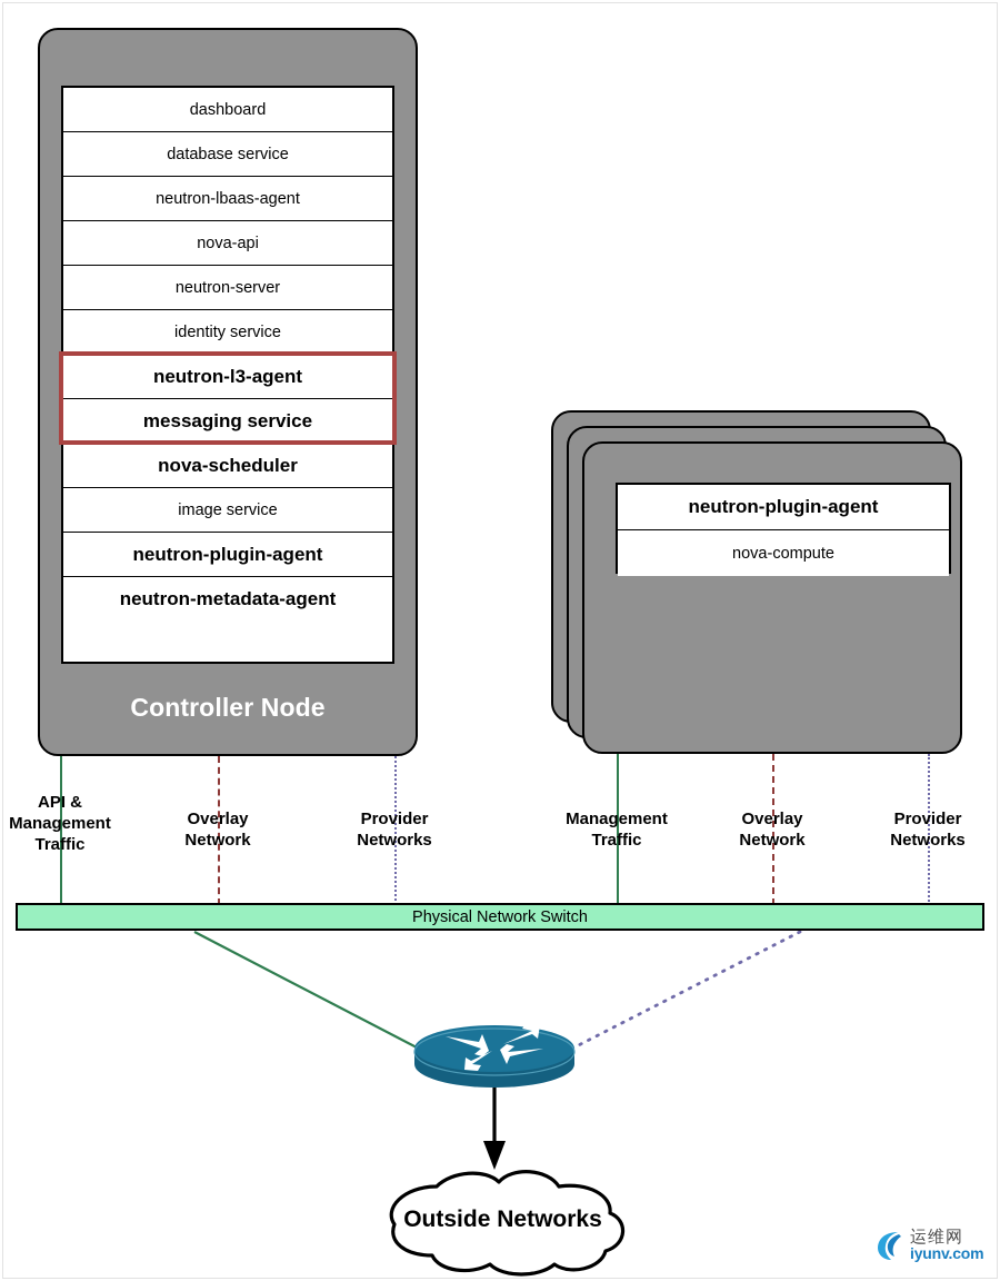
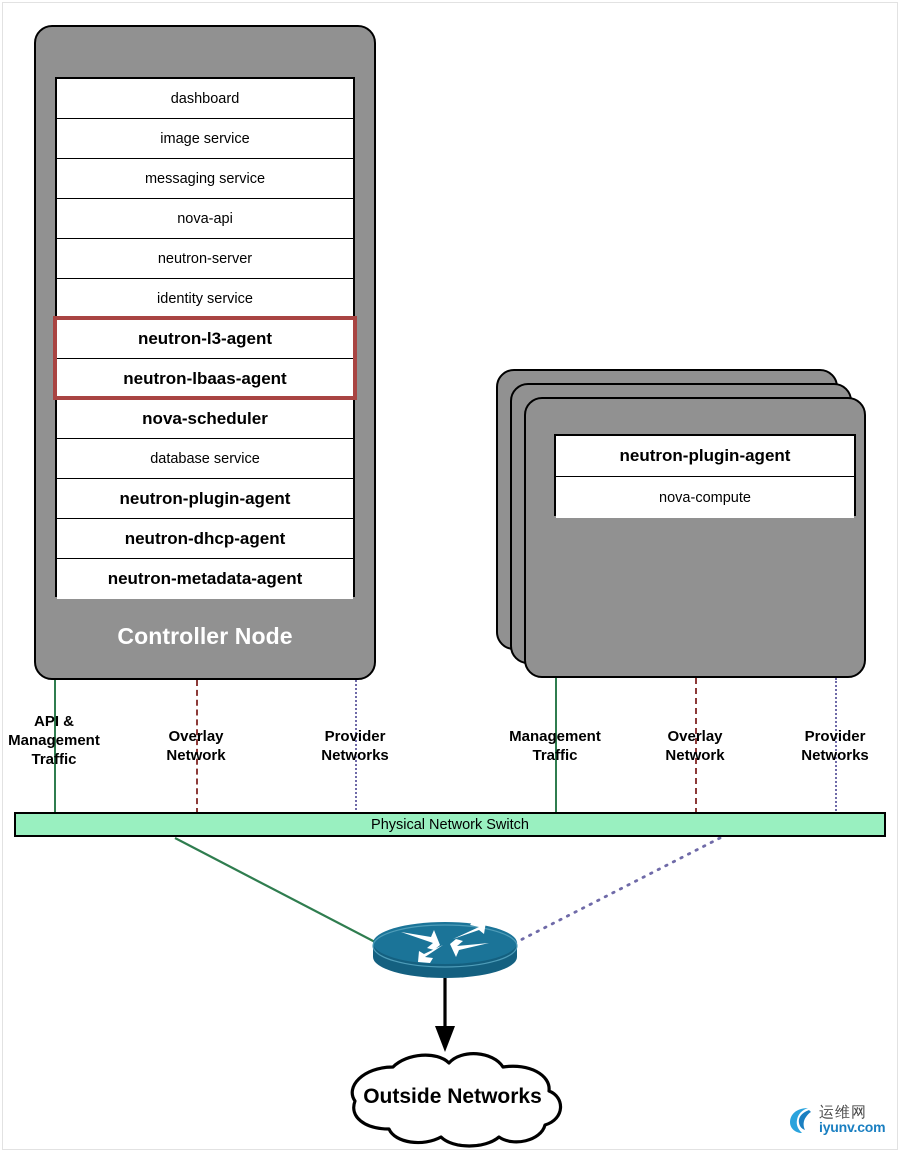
  dashboard
- database service
+ image service
- neutron-lbaas-agent
+ messaging service
  nova-api
  neutron-server
  identity service
  neutron-l3-agent
- messaging service
+ neutron-lbaas-agent
  nova-scheduler
- image service
+ database service
  neutron-plugin-agent
+ neutron-dhcp-agent
  neutron-metadata-agent
  Controller Node
  neutron-plugin-agent
  nova-compute
  API &
  Management
  Traffic
  Overlay
  Network
  Provider
  Networks
  Management
  Traffic
  Overlay
  Network
  Provider
  Networks
  Physical Network Switch
  Outside Networks
  运维网
  iyunv.com
